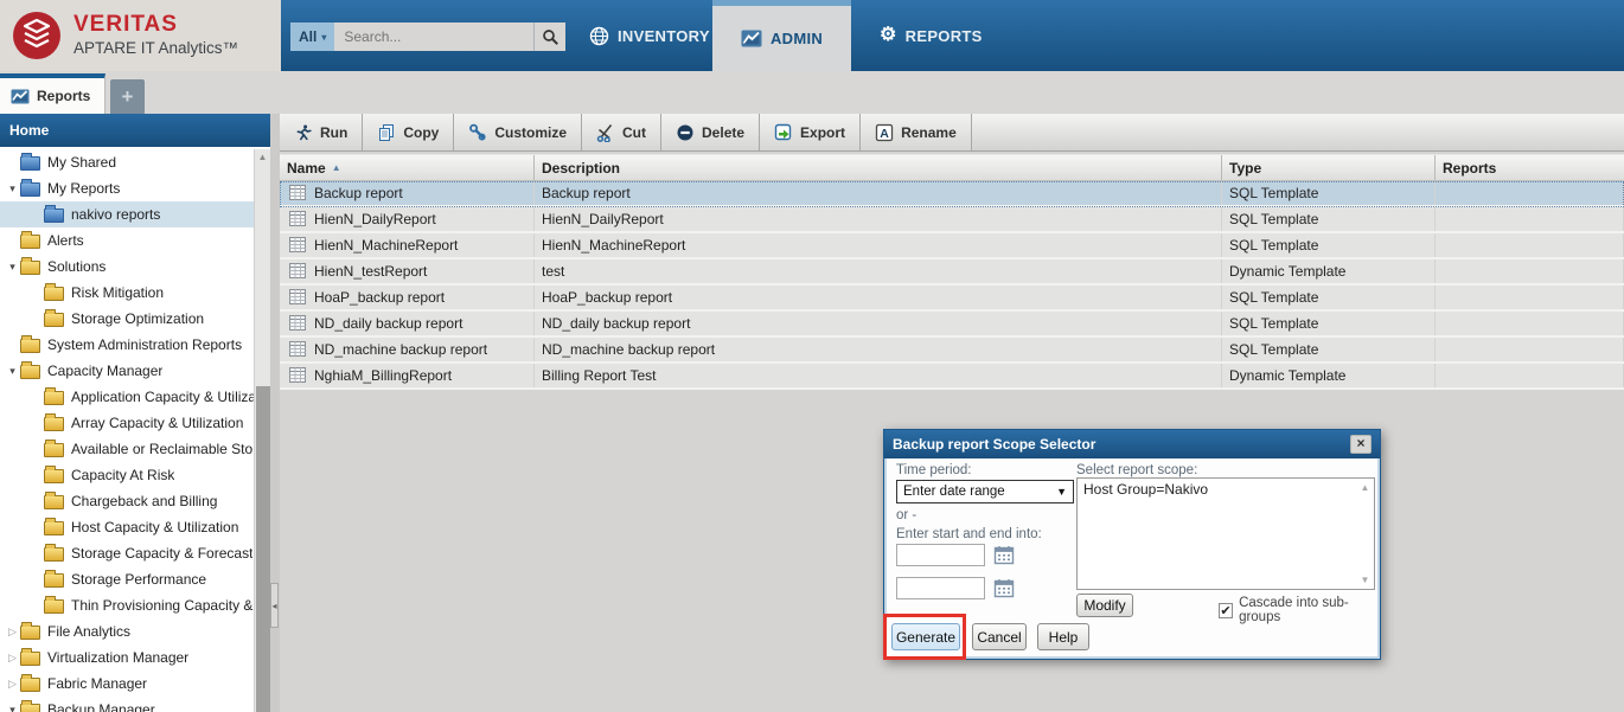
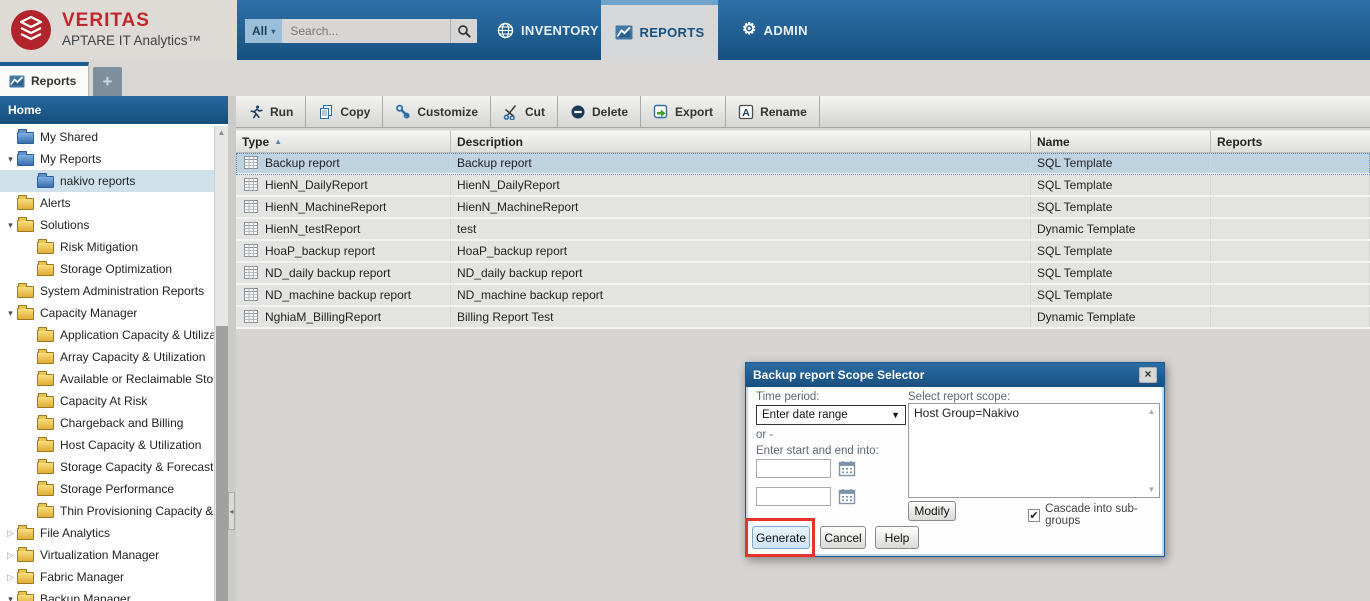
  VERITAS
  APTARE IT Analytics™
  All
  ▾
  Search...
  INVENTORY
- ADMIN
+ REPORTS
  ⚙
- REPORTS
+ ADMIN
  Reports
  +
  Home
  My Shared
  ▾
  My Reports
  nakivo reports
  Alerts
  ▾
  Solutions
  Risk Mitigation
  Storage Optimization
  System Administration Reports
  ▾
  Capacity Manager
  Application Capacity & Utiliza
  Array Capacity & Utilization
  Available or Reclaimable Sto
  Capacity At Risk
  Chargeback and Billing
  Host Capacity & Utilization
  Storage Capacity & Forecast
  Storage Performance
  Thin Provisioning Capacity &
  ▷
  File Analytics
  ▷
  Virtualization Manager
  ▷
  Fabric Manager
  ▾
  Backup Manager
  ▲
  ◂
  Run
  Copy
  Customize
  Cut
  Delete
  Export
  A
  Rename
- Name
+ Type
  ▲
  Description
- Type
+ Name
  Reports
  Backup report
  Backup report
  SQL Template
  HienN_DailyReport
  HienN_DailyReport
  SQL Template
  HienN_MachineReport
  HienN_MachineReport
  SQL Template
  HienN_testReport
  test
  Dynamic Template
  HoaP_backup report
  HoaP_backup report
  SQL Template
  ND_daily backup report
  ND_daily backup report
  SQL Template
  ND_machine backup report
  ND_machine backup report
  SQL Template
  NghiaM_BillingReport
  Billing Report Test
  Dynamic Template
  Backup report Scope Selector
  ×
  Time period:
  Enter date range
  ▼
  or -
  Enter start and end into:
  Select report scope:
  Host Group=Nakivo
  ▲
  ▼
  Modify
  ✔
  Cascade into sub-groups
  Generate
  Cancel
  Help
